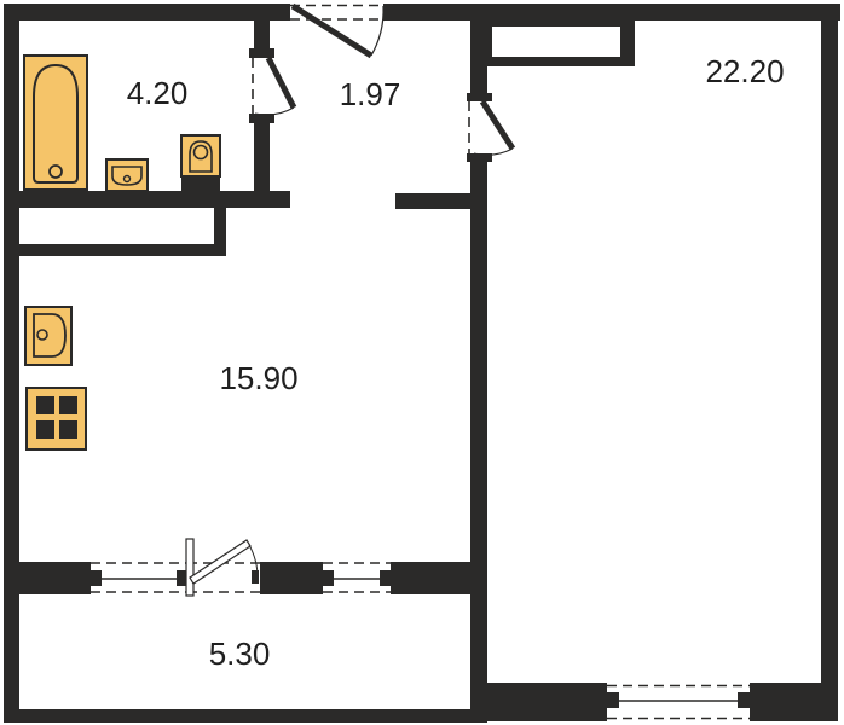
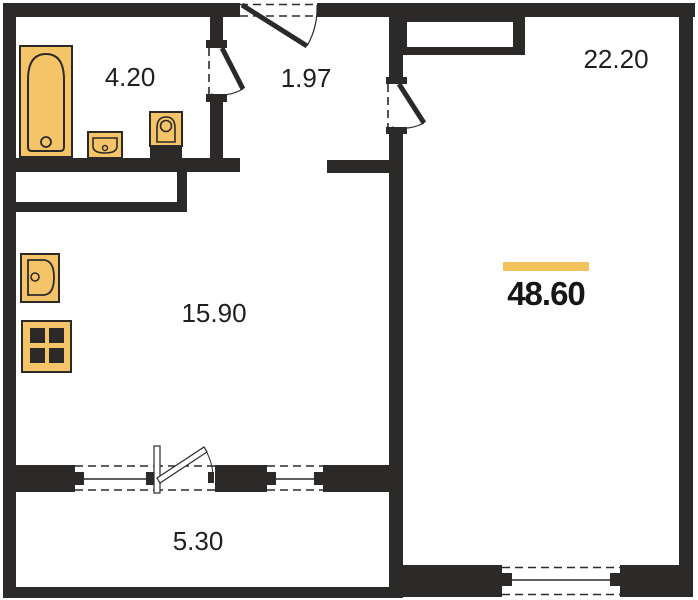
  4.20
  1.97
  22.20
  15.90
  5.30
+ 48.60
